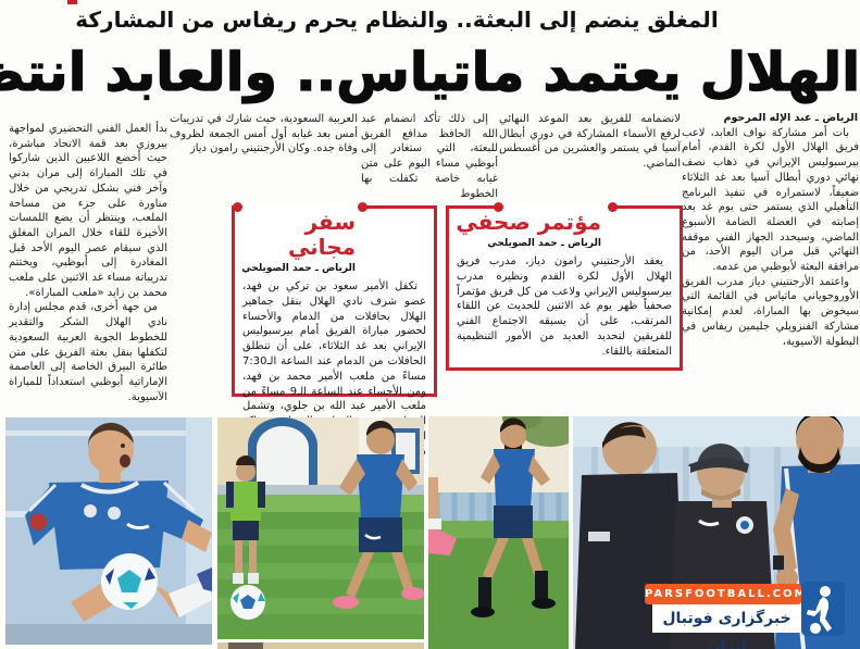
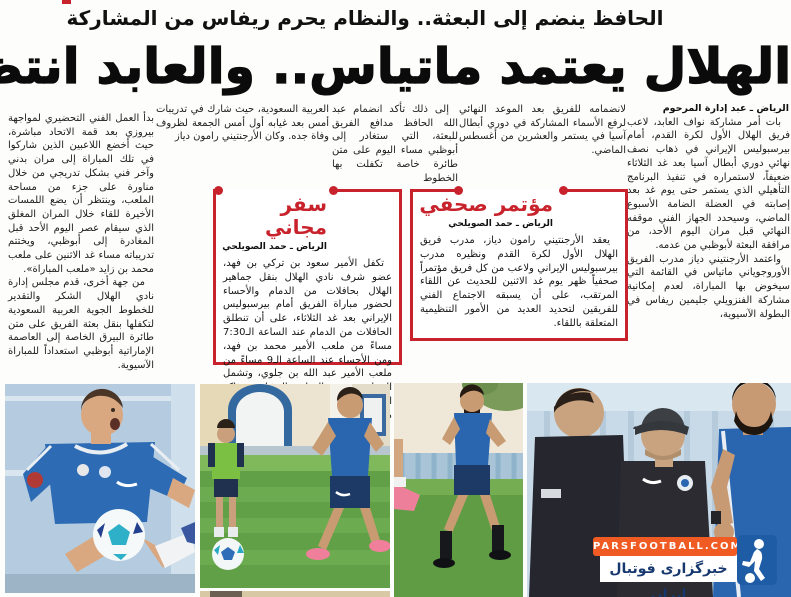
- المغلق ينضم إلى البعثة.. والنظام يحرم ريفاس من المشاركة
+ الحافظ ينضم إلى البعثة.. والنظام يحرم ريفاس من المشاركة
  الهلال يعتمد ماتياس.. والعابد انتظ
- الرياض ـ عبد الإله المرحوم
+ الرياض ـ عبد إدارة المرحوم
  بات أمر مشاركة نواف العابد، لاعب فريق الهلال الأول لكرة القدم، أمام بيرسبوليس الإيراني في ذهاب نصف نهائي دوري أبطال آسيا بعد غد الثلاثاء ضعيفاً، لاستمراره في تنفيذ البرنامج التأهيلي الذي يستمر حتى يوم غد بعد إصابته في العضلة الضامة الأسبوع الماضي، وسيحدد الجهاز الفني موقفه النهائي قبل مران اليوم الأحد، من مرافقة البعثة لأبوظبي من عدمه.
  واعتمد الأرجنتيني دياز مدرب الفريق الأوروجوياني ماتياس في القائمة التي سيخوض بها المباراة، لعدم إمكانية مشاركة الفنزويلي جليمين ريفاس في البطولة الآسيوية،
  لانضمامه للفريق بعد الموعد النهائي لرفع الأسماء المشاركة في دوري أبطال آسيا في يستمر والعشرين من أغسطس الماضي.
- إلى ذلك تأكد انضمام عبد الله الحافظ مدافع الفريق للبعثة، التي ستغادر إلى أبوظبي مساء اليوم على متن غيابه خاصة تكفلت بها الخطوط
+ إلى ذلك تأكد انضمام عبد الله الحافظ مدافع الفريق للبعثة، التي ستغادر إلى أبوظبي مساء اليوم على متن طائرة خاصة تكفلت بها الخطوط
  العربية السعودية، حيث شارك في تدريبات أمس بعد غيابه أول أمس الجمعة لظروف وفاة جده. وكان الأرجنتيني رامون دياز
  بدأ العمل الفني التحضيري لمواجهة بيروزي بعد قمة الاتحاد مباشرة، حيث أخضع اللاعبين الذين شاركوا في تلك المباراة إلى مران بدني وآخر فني بشكل تدريجي من خلال مناورة على جزء من مساحة الملعب، وينتظر أن يضع اللمسات الأخيرة للقاء خلال المران المغلق الذي سيقام عصر اليوم الأحد قبل المغادرة إلى أبوظبي، ويختتم تدريباته مساء غد الاثنين على ملعب محمد بن زايد «ملعب المباراة».
  من جهة أخرى، قدم مجلس إدارة نادي الهلال الشكر والتقدير للخطوط الجوية العربية السعودية لتكفلها بنقل بعثة الفريق على متن طائرة البيرق الخاصة إلى العاصمة الإماراتية أبوظبي استعداداً للمباراة الآسيوية.
  سفر مجاني
  الرياض ـ حمد الصويلحي
  تكفل الأمير سعود بن تركي بن فهد، عضو شرف نادي الهلال بنقل جماهير الهلال بحافلات من الدمام والأحساء لحضور مباراة الفريق أمام بيرسبوليس الإيراني بعد غد الثلاثاء، على أن تنطلق الحافلات من الدمام عند الساعة الـ7:30 مساءً من ملعب الأمير محمد بن فهد، ومن الأحساء عند الساعة الـ9 مساءً من ملعب الأمير عبد الله بن جلوي، وتشمل ا ا
  مؤتمر صحفي
  الرياض ـ حمد الصويلحي
  يعقد الأرجنتيني رامون دياز، مدرب فريق الهلال الأول لكرة القدم ونظيره مدرب بيرسبوليس الإيراني ولاعب من كل فريق مؤتمراً صحفياً ظهر يوم غد الاثنين للحديث عن اللقاء المرتقب، على أن يسبقه الاجتماع الفني للفريقين لتحديد العديد من الأمور التنظيمية المتعلقة باللقاء.
  PARSFOOTBALL.CO
  خبرگزاری فوتبال ایران
